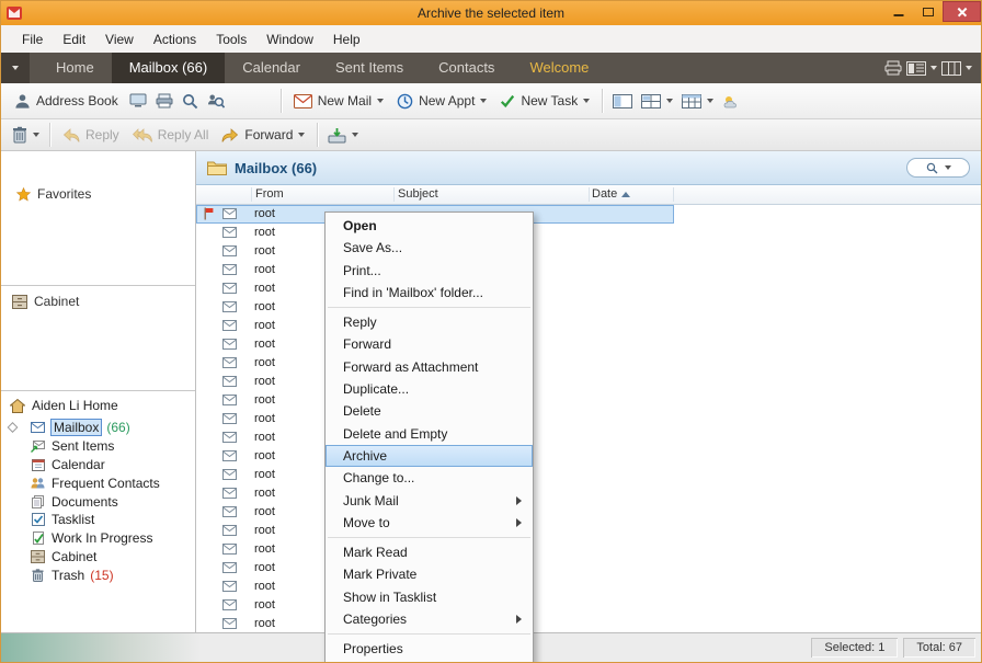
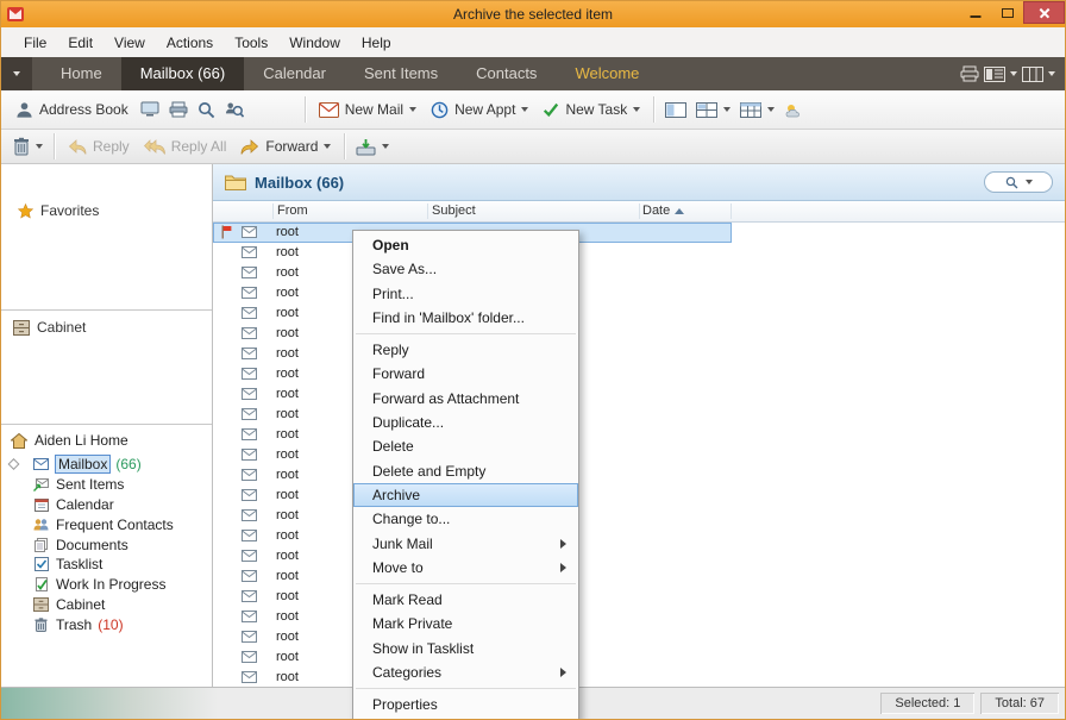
  Archive the selected item
  File
  Edit
  View
  Actions
  Tools
  Window
  Help
  Home
  Mailbox (66)
  Calendar
  Sent Items
  Contacts
  Welcome
  Address Book
  New Mail
  New Appt
  New Task
  Reply
  Reply All
  Forward
  Favorites
  Cabinet
  Aiden Li Home
  Mailbox
  (66)
  Sent Items
  Calendar
  Frequent Contacts
  Documents
  Tasklist
  Work In Progress
  Cabinet
  Trash
- (15)
+ (10)
  Mailbox (66)
  From
  Subject
  Date
  root
  root
  root
  root
  root
  root
  root
  root
  root
  root
  root
  root
  root
  root
  root
  root
  root
  root
  root
  root
  root
  root
  root
  Selected: 1
  Total: 67
  Open
  Save As...
  Print...
  Find in 'Mailbox' folder...
  Reply
  Forward
  Forward as Attachment
  Duplicate...
  Delete
  Delete and Empty
  Archive
  Change to...
  Junk Mail
  Move to
  Mark Read
  Mark Private
  Show in Tasklist
  Categories
  Properties
